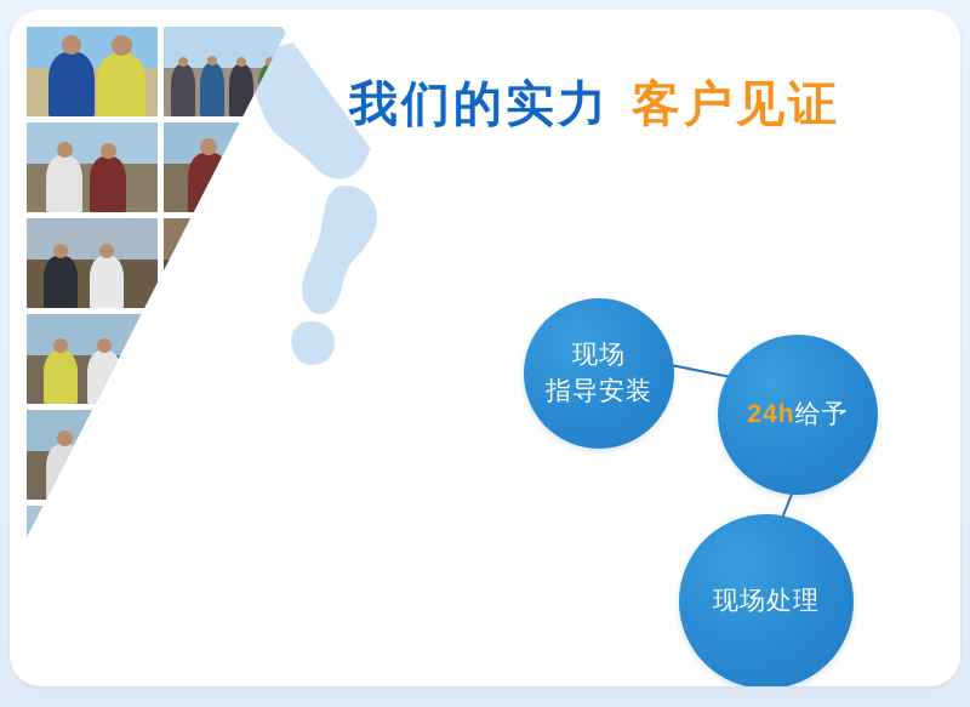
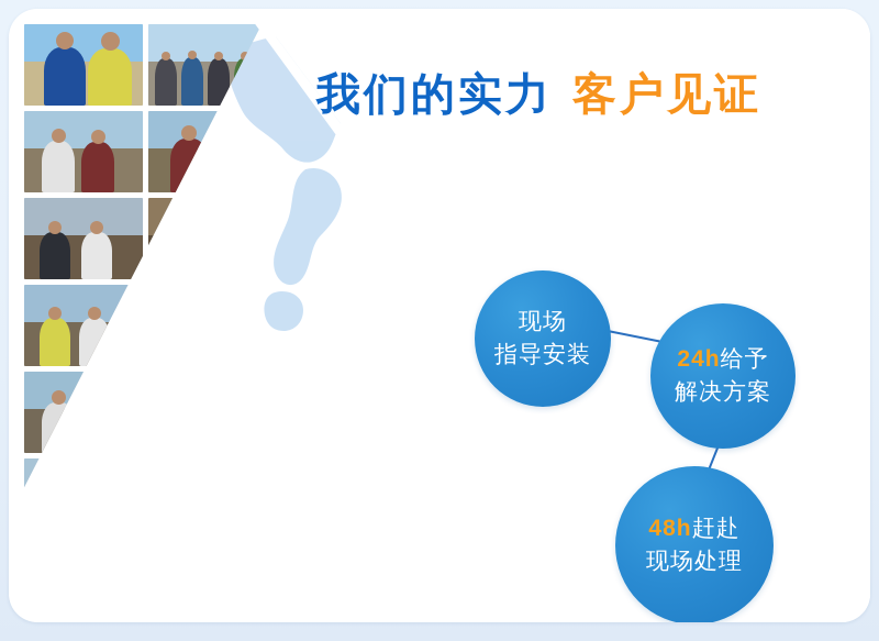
  我们的实力 客户见证
  现场
  指导安装
  24h给予
+ 解决方案
+ 48h赶赴
  现场处理
